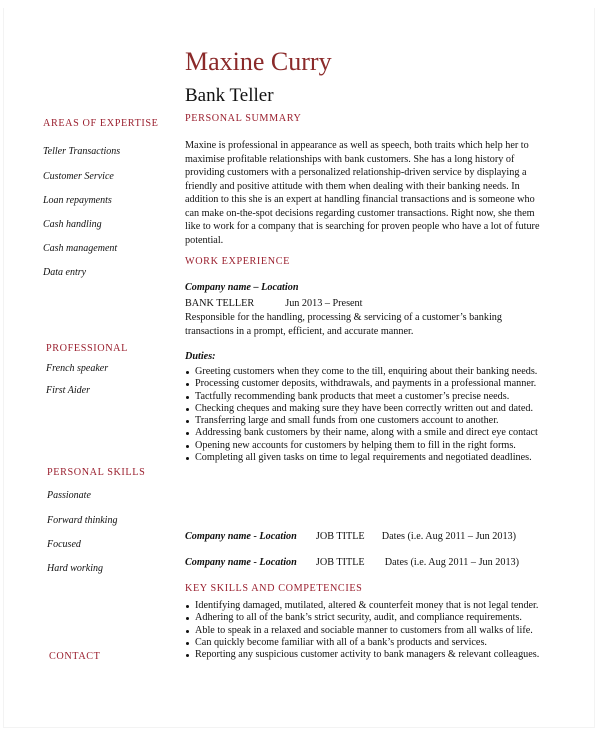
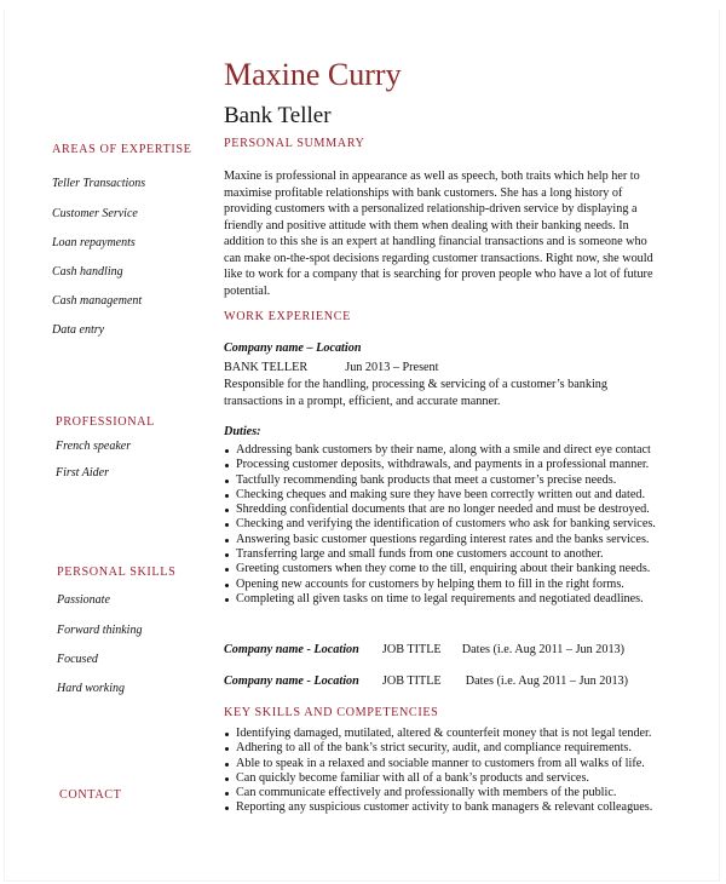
  Maxine Curry
  Bank Teller
  AREAS OF EXPERTISE
  Teller Transactions
  Customer Service
  Loan repayments
  Cash handling
  Cash management
  Data entry
  PROFESSIONAL
  French speaker
  First Aider
  PERSONAL SKILLS
  Passionate
  Forward thinking
  Focused
  Hard working
  CONTACT
  PERSONAL SUMMARY
- Maxine is professional in appearance as well as speech, both traits which help her to maximise profitable relationships with bank customers. She has a long history of providing customers with a personalized relationship-driven service by displaying a friendly and positive attitude with them when dealing with their banking needs. In addition to this she is an expert at handling financial transactions and is someone who can make on-the-spot decisions regarding customer transactions. Right now, she them like to work for a company that is searching for proven people who have a lot of future potential.
+ Maxine is professional in appearance as well as speech, both traits which help her to maximise profitable relationships with bank customers. She has a long history of providing customers with a personalized relationship-driven service by displaying a friendly and positive attitude with them when dealing with their banking needs. In addition to this she is an expert at handling financial transactions and is someone who can make on-the-spot decisions regarding customer transactions. Right now, she would like to work for a company that is searching for proven people who have a lot of future potential.
  WORK EXPERIENCE
  Company name – Location
  BANK TELLER Jun 2013 – Present
  Responsible for the handling, processing & servicing of a customer’s banking transactions in a prompt, efficient, and accurate manner.
  Duties:
- Greeting customers when they come to the till, enquiring about their banking needs.
+ Addressing bank customers by their name, along with a smile and direct eye contact
  Processing customer deposits, withdrawals, and payments in a professional manner.
  Tactfully recommending bank products that meet a customer’s precise needs.
  Checking cheques and making sure they have been correctly written out and dated.
+ Shredding confidential documents that are no longer needed and must be destroyed.
+ Checking and verifying the identification of customers who ask for banking services.
+ Answering basic customer questions regarding interest rates and the banks services.
  Transferring large and small funds from one customers account to another.
- Addressing bank customers by their name, along with a smile and direct eye contact
+ Greeting customers when they come to the till, enquiring about their banking needs.
  Opening new accounts for customers by helping them to fill in the right forms.
  Completing all given tasks on time to legal requirements and negotiated deadlines.
  Company name - Location JOB TITLE Dates (i.e. Aug 2011 – Jun 2013)
  Company name - Location JOB TITLE Dates (i.e. Aug 2011 – Jun 2013)
  KEY SKILLS AND COMPETENCIES
  Identifying damaged, mutilated, altered & counterfeit money that is not legal tender.
  Adhering to all of the bank’s strict security, audit, and compliance requirements.
  Able to speak in a relaxed and sociable manner to customers from all walks of life.
  Can quickly become familiar with all of a bank’s products and services.
+ Can communicate effectively and professionally with members of the public.
  Reporting any suspicious customer activity to bank managers & relevant colleagues.
